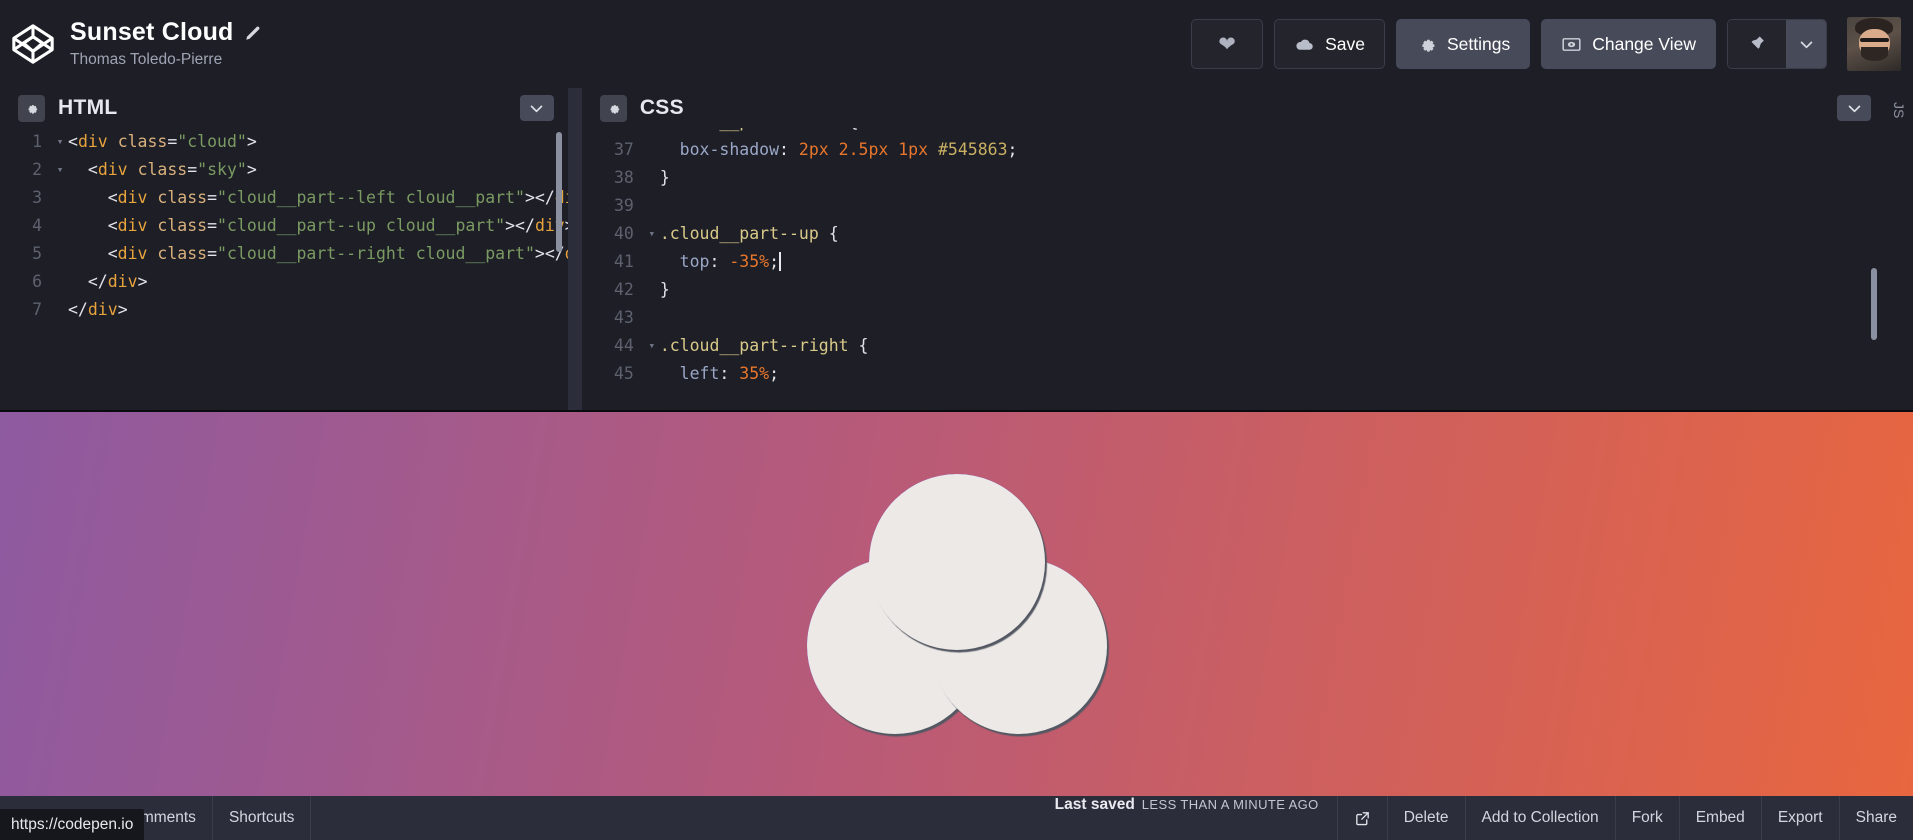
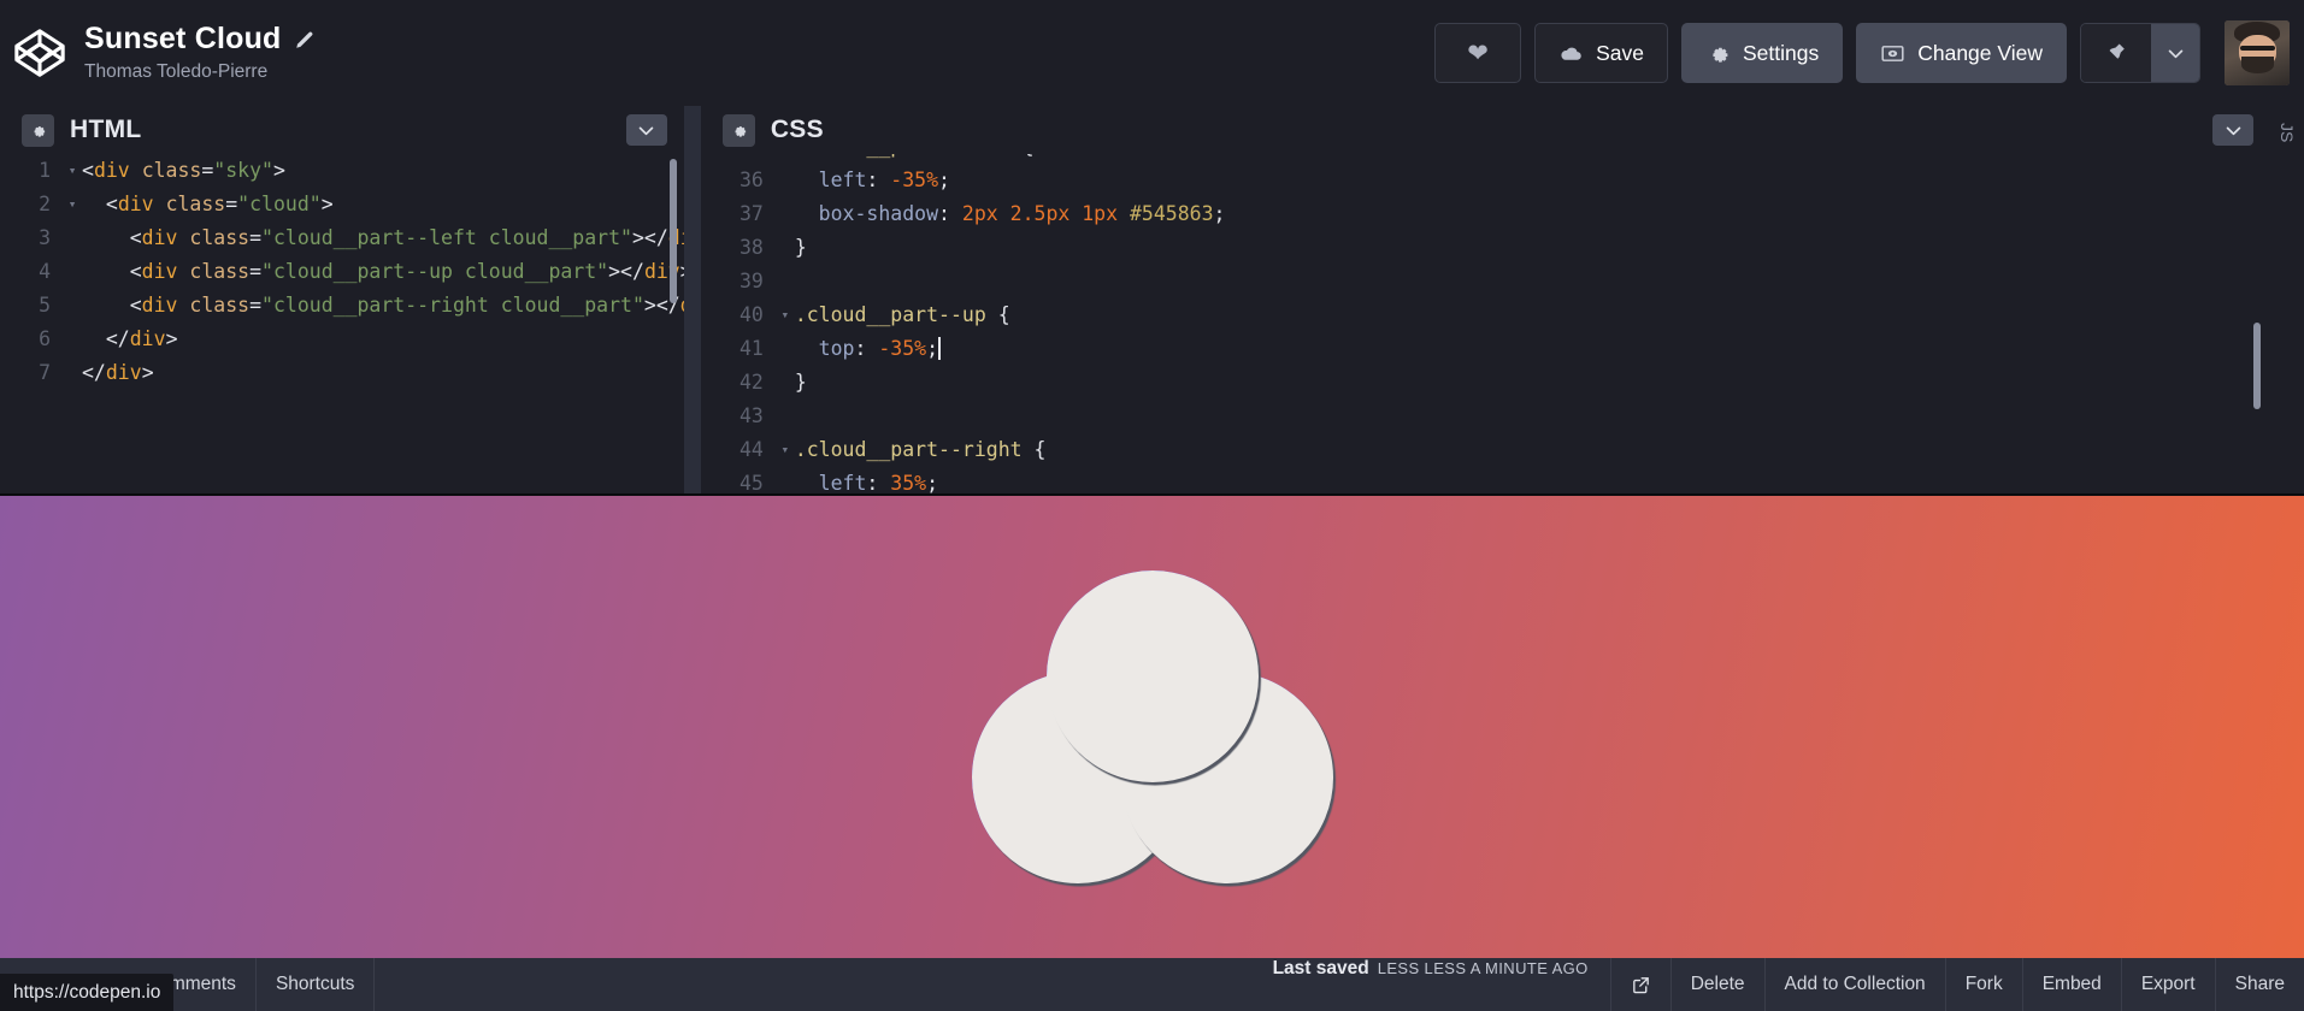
  Sunset Cloud
  Thomas Toledo-Pierre
  ❤
  Save
  Settings
  Change View
  HTML
  1
  ▾
- <div class="cloud">
+ <div class="sky">
  2
  ▾
- <div class="sky">
+ <div class="cloud">
  3
  <div class="cloud__part--left cloud__part"></
  4
  <div class="cloud__part--up cloud__part"></di
  5
  <div class="cloud__part--right cloud__part"></
  6
  </div>
  7
  </div>
  CSS
+ 36
+ left: -35%;
  37
  box-shadow: 2px 2.5px 1px #545863;
  38
  }
  39
  40
  ▾
  .cloud__part--up {
  41
  top: -35%;
  42
  }
  43
  44
  ▾
  .cloud__part--right {
  45
  left: 35%;
  mments
  Shortcuts
  Last saved
- LESS THAN A MINUTE AGO
+ LESS LESS A MINUTE AGO
  Delete
  Add to Collection
  Fork
  Embed
  Export
  Share
  https://codepen.io
